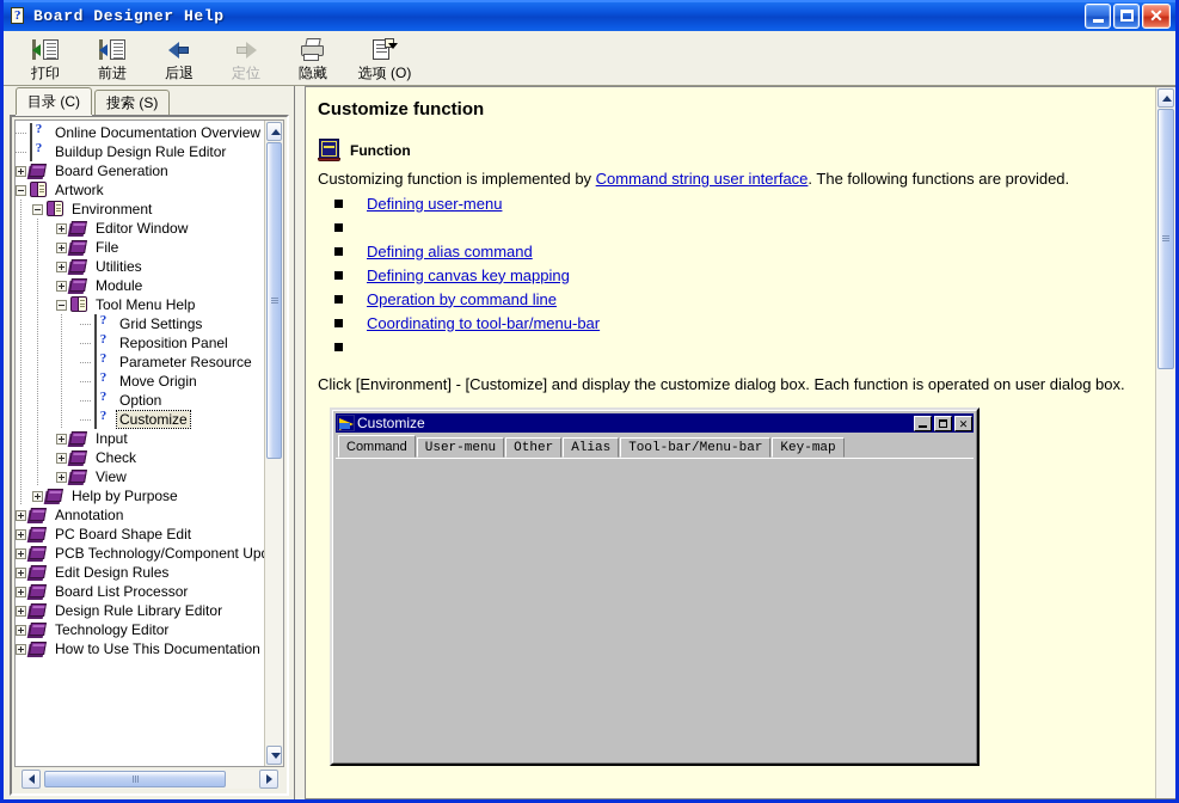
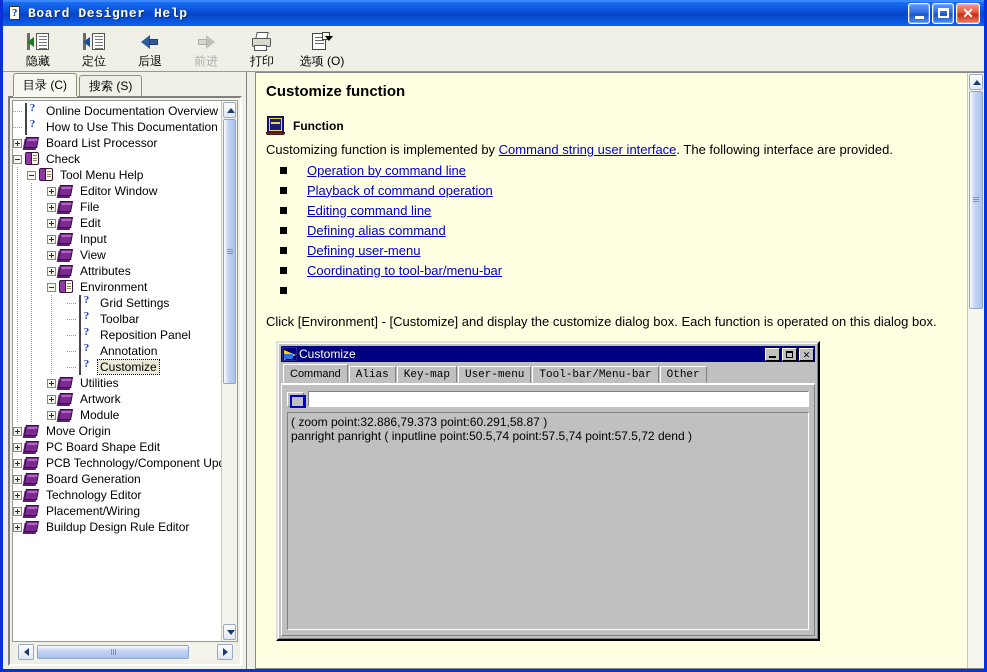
  ?
  Board Designer Help
  ✕
- 打印
+ 隐藏
- 前进
+ 定位
  后退
- 定位
+ 前进
- 隐藏
+ 打印
  选项 (O)
  目录 (C)
  搜索 (S)
  Online Documentation Overview
- Buildup Design Rule Editor
+ How to Use This Documentation
- Board Generation
+ Board List Processor
- Artwork
+ Check
- Environment
+ Tool Menu Help
  Editor Window
  File
+ Edit
- Utilities
+ Input
- Module
+ View
+ Attributes
- Tool Menu Help
+ Environment
  Grid Settings
+ Toolbar
  Reposition Panel
- Parameter Resource
- Move Origin
+ Annotation
- Option
  Customize
- Input
+ Utilities
- Check
+ Artwork
- View
+ Module
- Help by Purpose
- Annotation
+ Move Origin
  PC Board Shape Edit
  PCB Technology/Component Up
- Edit Design Rules
- Board List Processor
+ Board Generation
- Design Rule Library Editor
  Technology Editor
+ Placement/Wiring
- How to Use This Documentation
+ Buildup Design Rule Editor
  Customize function
  Function
- Customizing function is implemented by Command string user interface. The following functions are provided.
+ Customizing function is implemented by Command string user interface. The following interface are provided.
- Defining user-menu
+ Operation by command line
+ Playback of command operation
+ Editing command line
  Defining alias command
- Defining canvas key mapping
- Operation by command line
+ Defining user-menu
  Coordinating to tool-bar/menu-bar
- Click [Environment] - [Customize] and display the customize dialog box. Each function is operated on user dialog box.
+ Click [Environment] - [Customize] and display the customize dialog box. Each function is operated on this dialog box.
  Customize
  ✕
  Command
- User-menu
+ Alias
- Other
+ Key-map
- Alias
+ User-menu
  Tool-bar/Menu-bar
- Key-map
+ Other
+ ( zoom point:32.886,79.373 point:60.291,58.87 )
+ panright panright ( inputline point:50.5,74 point:57.5,74 point:57.5,72 dend )
